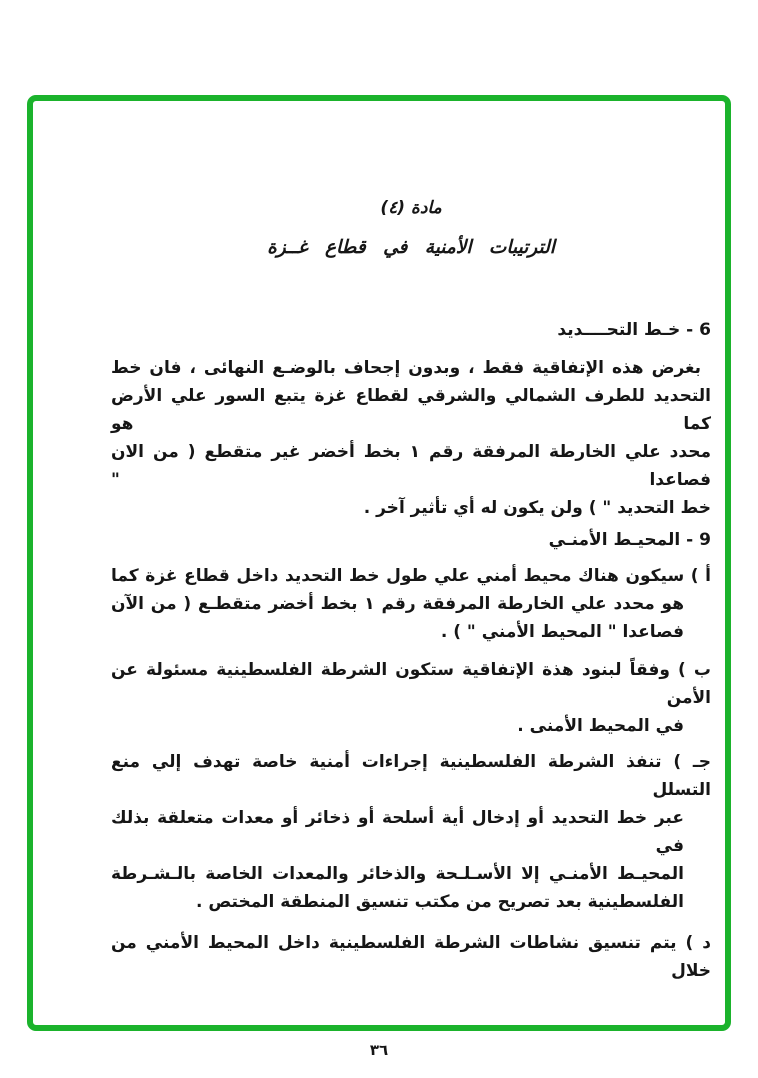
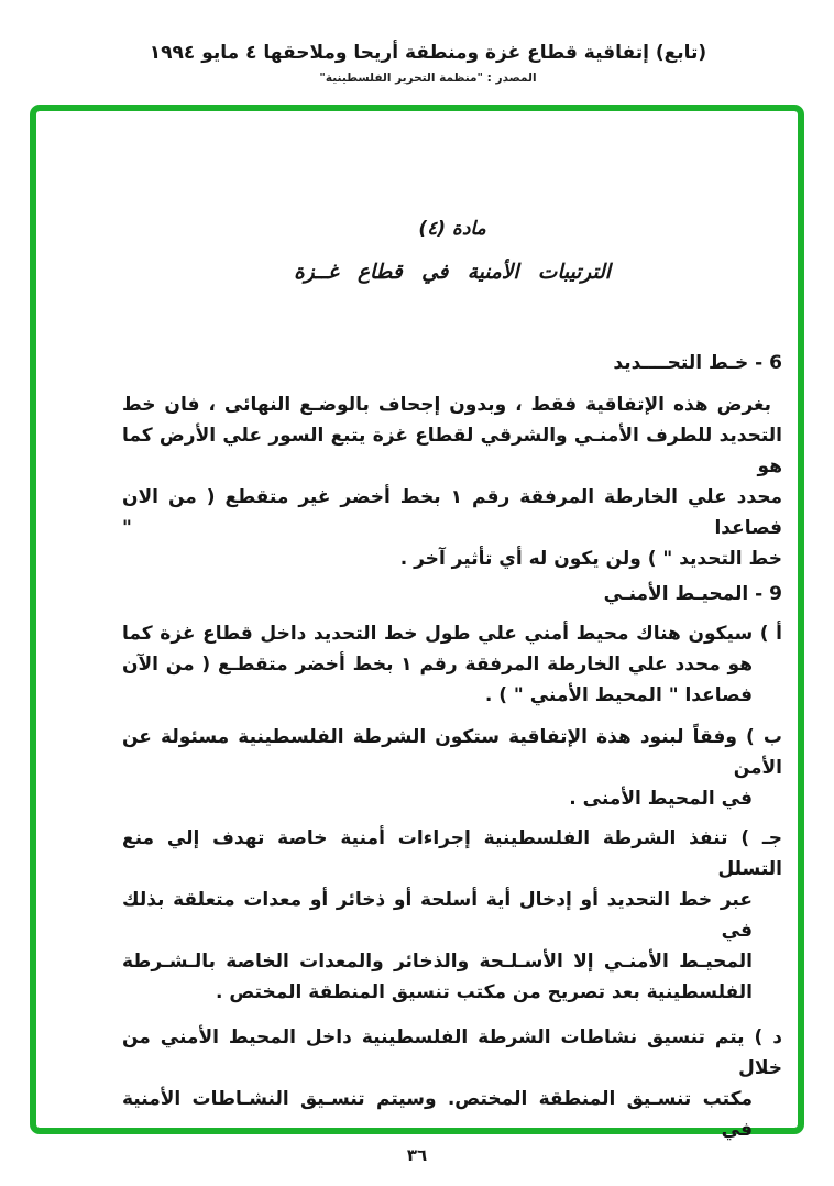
+ (تابع) إتفاقية قطاع غزة ومنطقة أريحا وملاحقها ٤ مايو ١٩٩٤
+ المصدر : "منظمة التحرير الفلسطينية"
  مادة (٤)
  الترتيبات الأمنية في قطاع غــزة
  6 - خـط التحــــديد
  بغرض هذه الإتفاقية فقط ، وبدون إجحاف بالوضـع النهائى ، فان خط
- التحديد للطرف الشمالي والشرقي لقطاع غزة يتبع السور علي الأرض كما هو
+ التحديد للطرف الأمنـي والشرقي لقطاع غزة يتبع السور علي الأرض كما هو
  محدد علي الخارطة المرفقة رقم ١ بخط أخضر غير متقطع ( من الان فصاعدا "
  خط التحديد " ) ولن يكون له أي تأثير آخر .
  9 - المحيـط الأمنـي
  أ ) سيكون هناك محيط أمني علي طول خط التحديد داخل قطاع غزة كما
  هو محدد علي الخارطة المرفقة رقم ١ بخط أخضر متقطـع ( من الآن
  فصاعدا " المحيط الأمني " ) .
  ب ) وفقاً لبنود هذة الإتفاقية ستكون الشرطة الفلسطينية مسئولة عن الأمن
  في المحيط الأمنى .
  جـ ) تنفذ الشرطة الفلسطينية إجراءات أمنية خاصة تهدف إلي منع التسلل
  عبر خط التحديد أو إدخال أية أسلحة أو ذخائر أو معدات متعلقة بذلك في
  المحيـط الأمنـي إلا الأسـلـحة والذخائر والمعدات الخاصة بالـشـرطة
  الفلسطينية بعد تصريح من مكتب تنسيق المنطقة المختص .
  د ) يتم تنسيق نشاطات الشرطة الفلسطينية داخل المحيط الأمني من خلال
+ مكتب تنسـيق المنطقة المختص. وسيتم تنسـيق النشـاطات الأمنية في
  ٣٦
